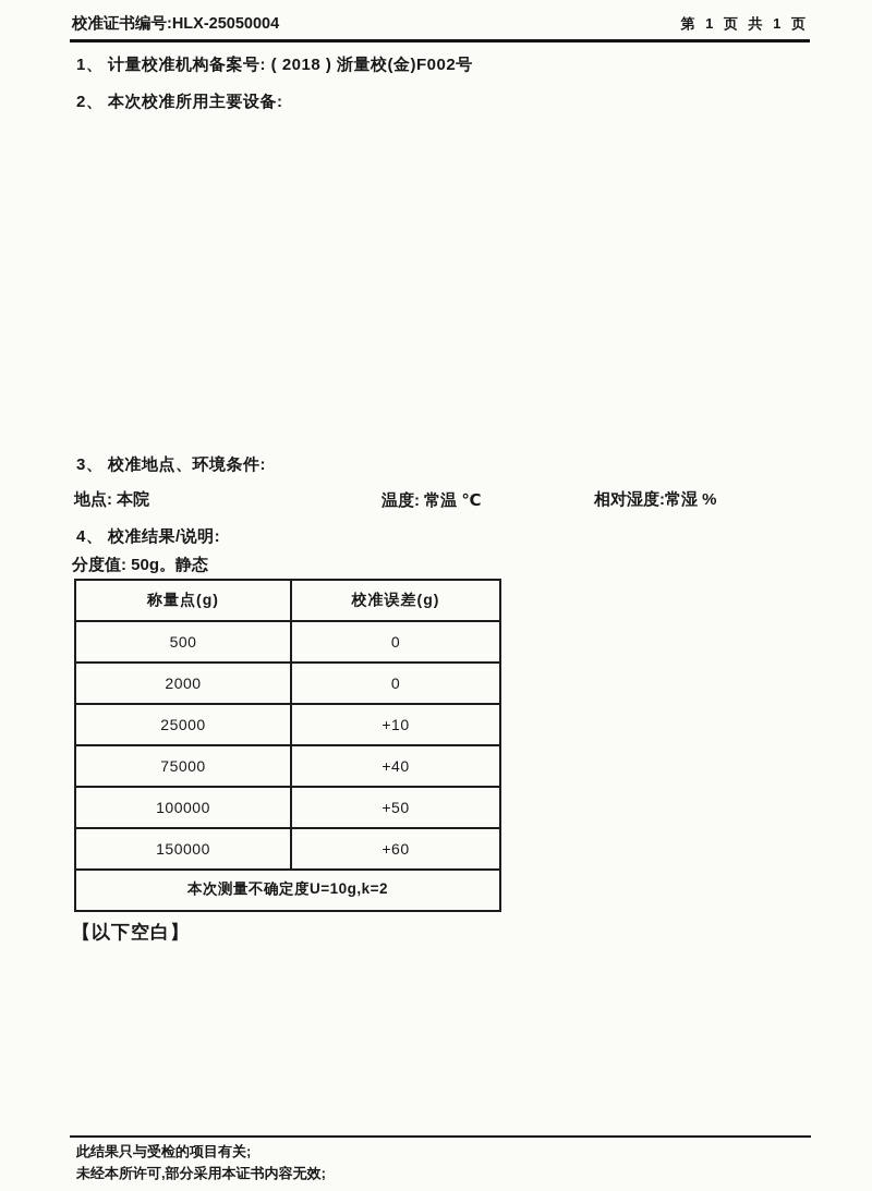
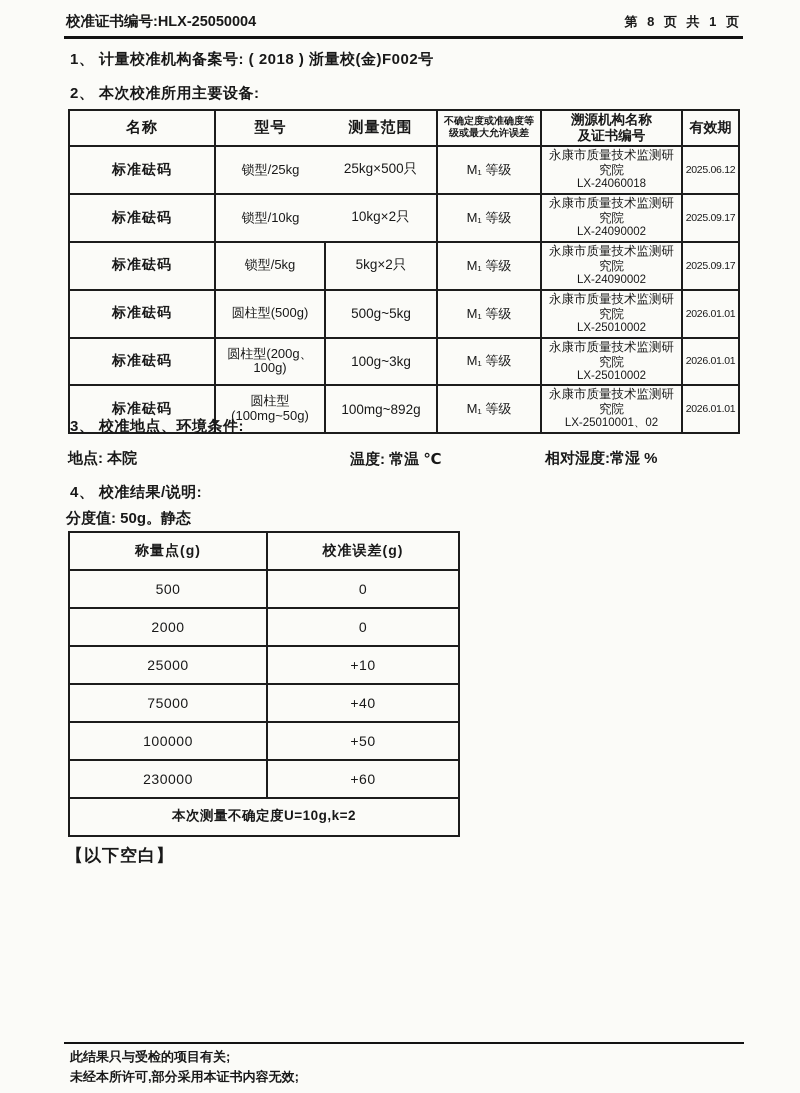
  校准证书编号:HLX-25050004
- 第 1 页 共 1 页
+ 第 8 页 共 1 页
  1、 计量校准机构备案号: ( 2018 ) 浙量校(金)F002号
  2、 本次校准所用主要设备:
+ 名称	型号	测量范围	不确定度或准确度等级或最大允许误差	溯源机构名称及证书编号	有效期
+ 标准砝码	锁型/25kg	25kg×500只	M₁ 等级	永康市质量技术监测研究院 LX-24060018	2025.06.12
+ 标准砝码	锁型/10kg	10kg×2只	M₁ 等级	永康市质量技术监测研究院 LX-24090002	2025.09.17
+ 标准砝码	锁型/5kg	5kg×2只	M₁ 等级	永康市质量技术监测研究院 LX-24090002	2025.09.17
+ 标准砝码	圆柱型(500g)	500g~5kg	M₁ 等级	永康市质量技术监测研究院 LX-25010002	2026.01.01
+ 标准砝码	圆柱型(200g、100g)	100g~3kg	M₁ 等级	永康市质量技术监测研究院 LX-25010002	2026.01.01
+ 标准砝码	圆柱型(100mg~50g)	100mg~892g	M₁ 等级	永康市质量技术监测研究院 LX-25010001、02	2026.01.01
  3、 校准地点、环境条件:
  地点: 本院
  温度: 常温 ℃
  相对湿度:常湿 %
  4、 校准结果/说明:
  分度值: 50g。静态
  称量点(g)	校准误差(g)
  500	0
  2000	0
  25000	+10
  75000	+40
  100000	+50
- 150000	+60
+ 230000	+60
  本次测量不确定度U=10g,k=2
  【以下空白】
  此结果只与受检的项目有关;
  未经本所许可,部分采用本证书内容无效;
